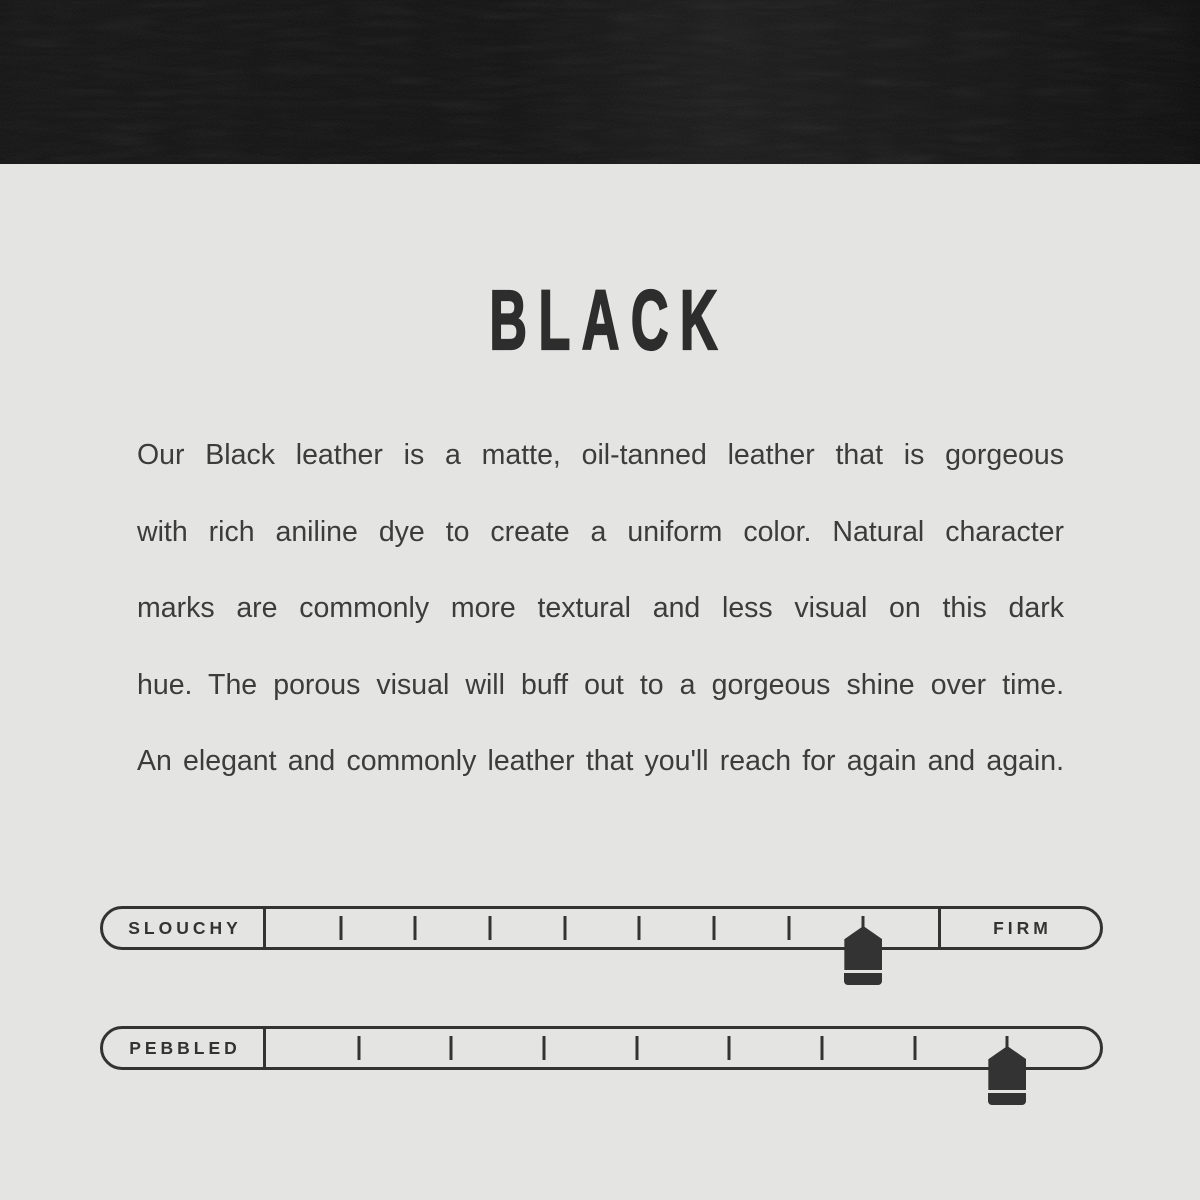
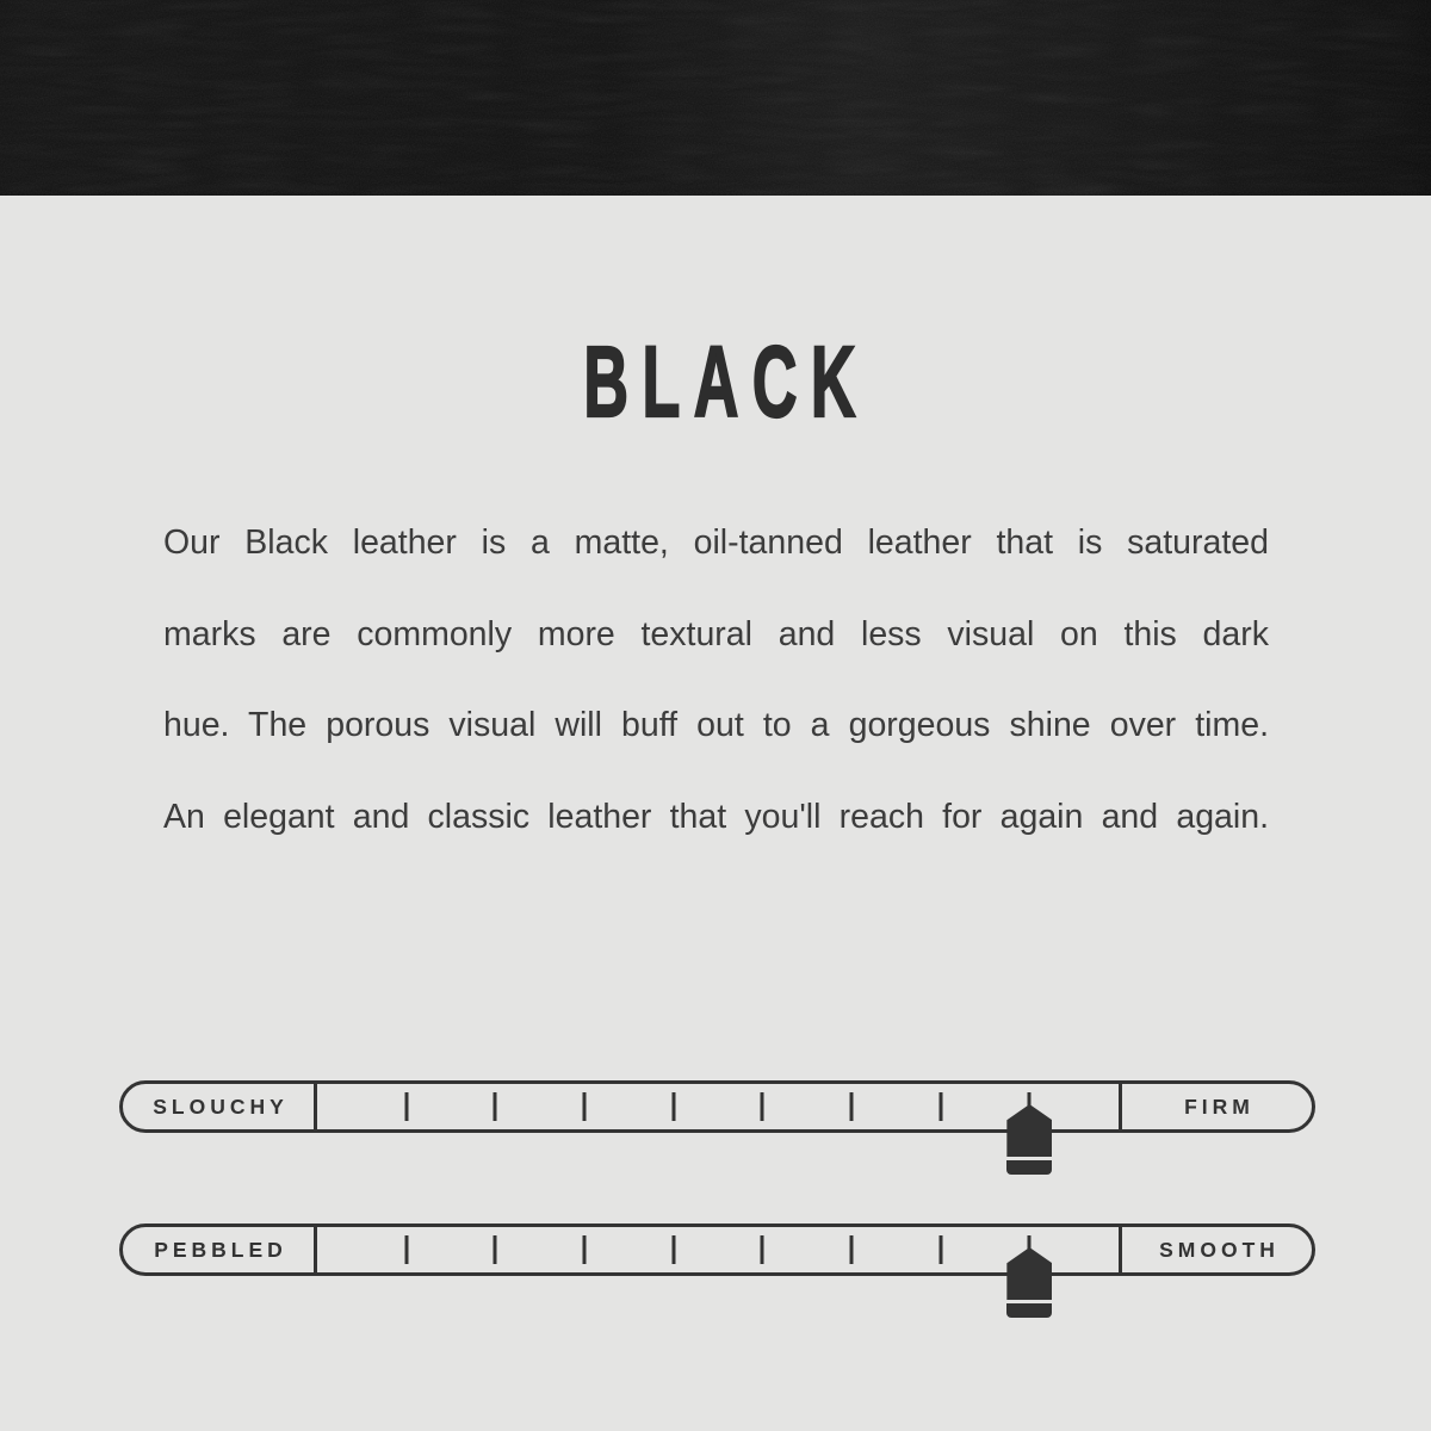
  BLACK
- Our Black leather is a matte, oil-tanned leather that is gorgeous
+ Our Black leather is a matte, oil-tanned leather that is saturated
- with rich aniline dye to create a uniform color. Natural character
  marks are commonly more textural and less visual on this dark
  hue. The porous visual will buff out to a gorgeous shine over time.
- An elegant and commonly leather that you'll reach for again and again.
+ An elegant and classic leather that you'll reach for again and again.
  SLOUCHY
  FIRM
  PEBBLED
+ SMOOTH
